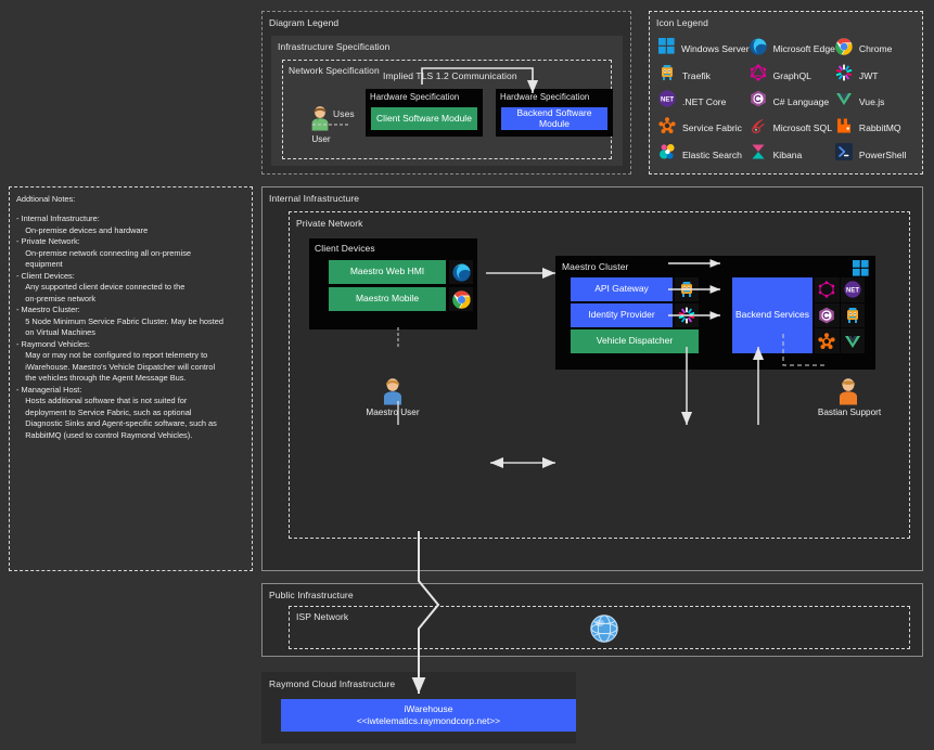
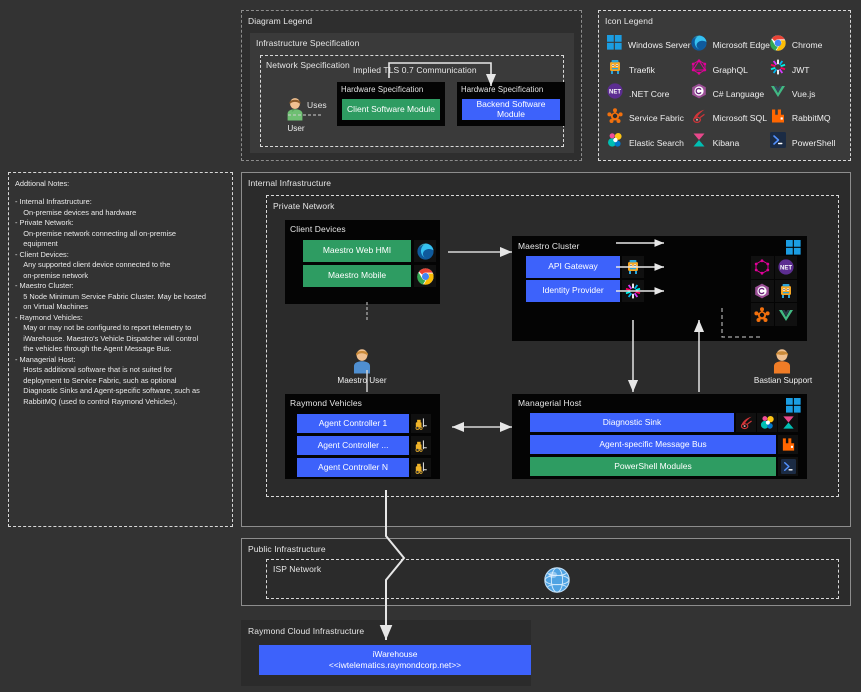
  Addtional Notes:
  - Internal Infrastructure:
  On-premise devices and hardware
  - Private Network:
  On-premise network connecting all on-premise
  equipment
  - Client Devices:
  Any supported client device connected to the
  on-premise network
  - Maestro Cluster:
  5 Node Minimum Service Fabric Cluster. May be hosted
  on Virtual Machines
  - Raymond Vehicles:
  May or may not be configured to report telemetry to
  iWarehouse. Maestro's Vehicle Dispatcher will control
  the vehicles through the Agent Message Bus.
  - Managerial Host:
  Hosts additional software that is not suited for
  deployment to Service Fabric, such as optional
  Diagnostic Sinks and Agent-specific software, such as
  RabbitMQ (used to control Raymond Vehicles).
  Diagram Legend
  Infrastructure Specification
  Network Specification
  User
  Uses
  Hardware Specification
  Client Software Module
  Hardware Specification
  Backend Software Module
- Implied TLS 1.2 Communication
+ Implied TLS 0.7 Communication
  Icon Legend
  Windows Server
  Microsoft Edge
  Chrome
  Traefik
  GraphQL
  JWT
  .NET Core
  C# Language
  Vue.js
  Service Fabric
  Microsoft SQL
  RabbitMQ
  Elastic Search
  Kibana
  PowerShell
  Internal Infrastructure
  Private Network
  Client Devices
  Maestro Web HMI
  Maestro Mobile
  Maestro User
  Maestro Cluster
  API Gateway
  Identity Provider
- Vehicle Dispatcher
- Backend Services
  Bastian Support
+ Raymond Vehicles
+ Agent Controller 1
+ Agent Controller ...
+ Agent Controller N
+ Managerial Host
+ Diagnostic Sink
+ Agent-specific Message Bus
+ PowerShell Modules
  Public Infrastructure
  ISP Network
  Raymond Cloud Infrastructure
  iWarehouse
  <<iwtelematics.raymondcorp.net>>
